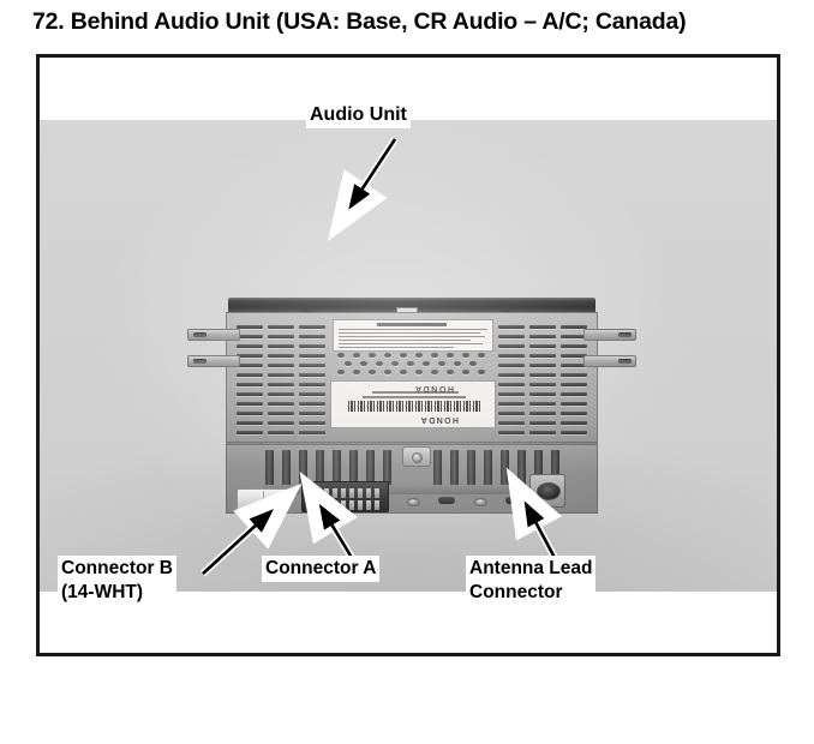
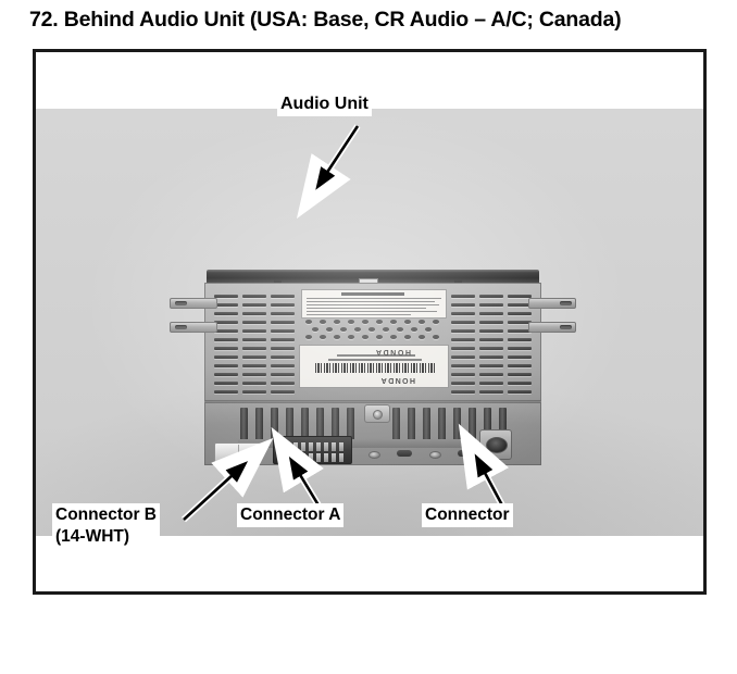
  72. Behind Audio Unit (USA: Base, CR Audio – A/C; Canada)
  Audio Unit
  Connector B
  (14-WHT)
  Connector A
- Antenna Lead
  Connector
